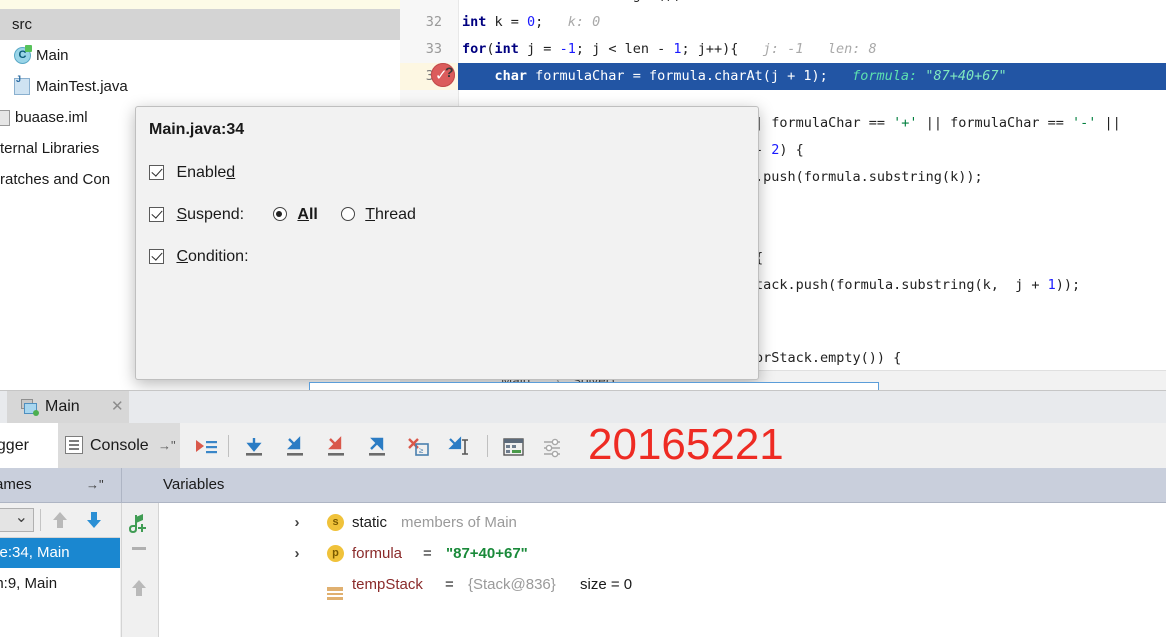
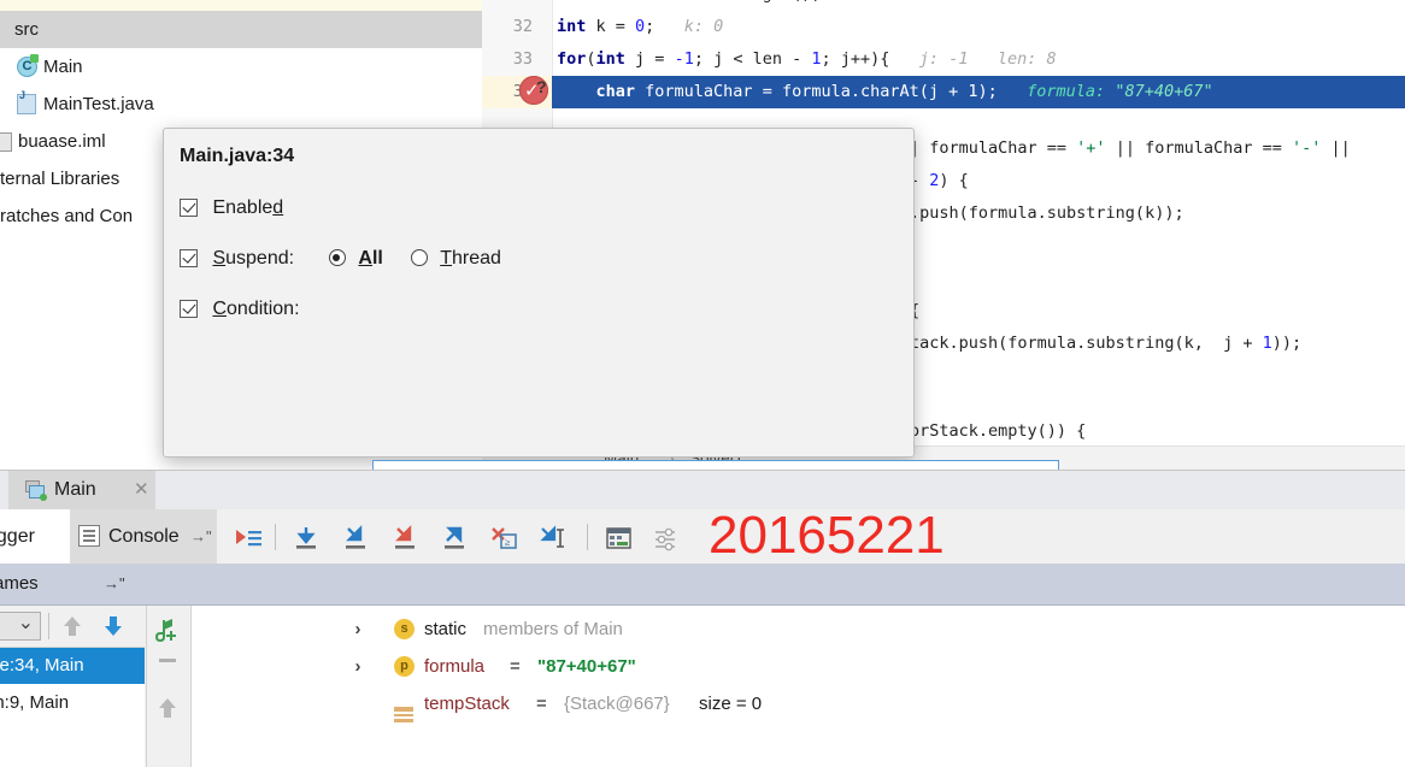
  32
  33
  int k = 0; k: 0
  for(int j = -1; j < len - 1; j++){ j: -1 len: 8
  char formulaChar = formula.charAt(j + 1); formula: "87+40+67"
  | formulaChar == '+' || formulaChar == '-' ||
  - 2) {
  .push(formula.substring(k));
  {
  tack.push(formula.substring(k, j + 1));
  orStack.empty()) {
  ✓
  ?
  Main
  ›
  Solve()
  src
  C
  Main
  MainTest.java
  buaase.iml
  ternal Libraries
  ratches and Con
  Main.java:34
  Enabled
  Suspend: All Thread
  Condition:
  Main
  ✕
  gger
  Console
  →"
  ≥
  →"
- Variables
  ⌄
  e:34, Main
  :9, Main
  ›
  s
  static
  members of Main
  ›
  p
  formula
  =
  "87+40+67"
  tempStack
  =
- {Stack@836}
+ {Stack@667}
  size = 0
  20165221
